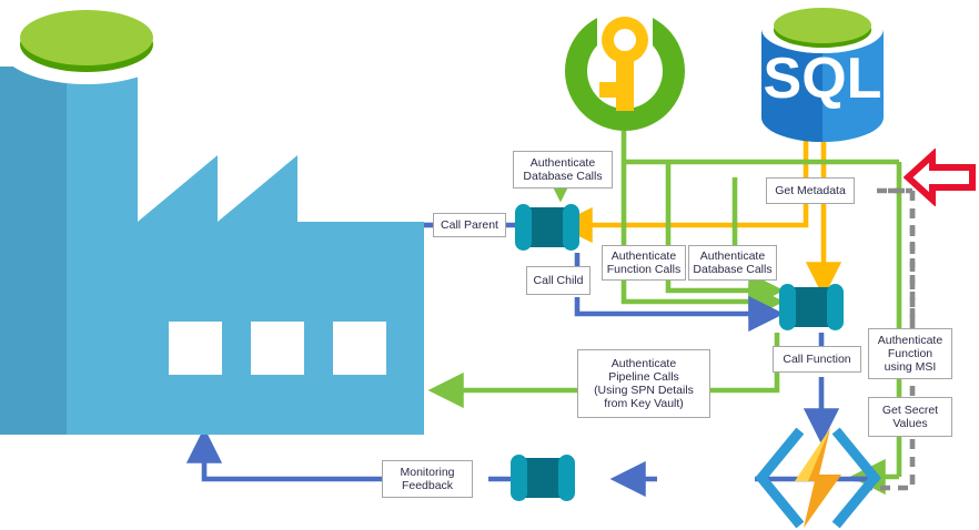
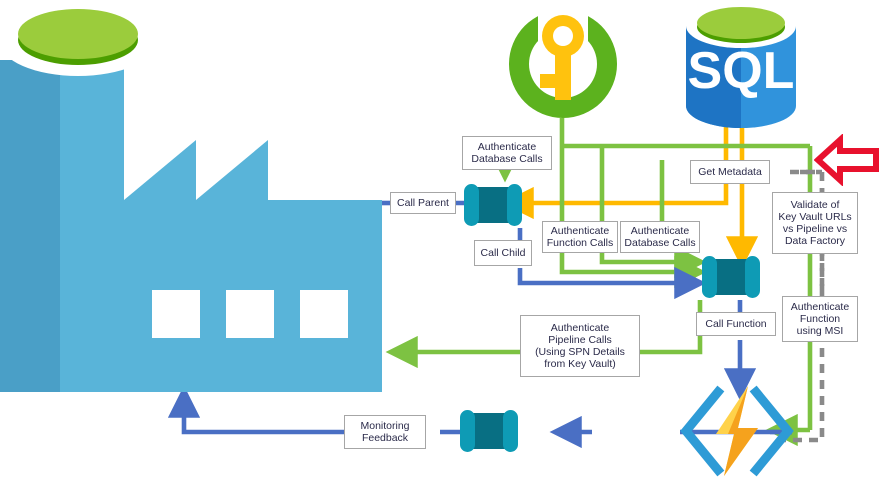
  SQL
  Authenticate
  Database Calls
  Call Parent
  Call Child
  Authenticate
  Function Calls
  Authenticate
  Database Calls
  Get Metadata
+ Validate of
+ Key Vault URLs
+ vs Pipeline vs
+ Data Factory
  Authenticate
  Function
  using MSI
- Get Secret
- Values
  Call Function
  Authenticate
  Pipeline Calls
  (Using SPN Details
  from Key Vault)
  Monitoring
  Feedback
